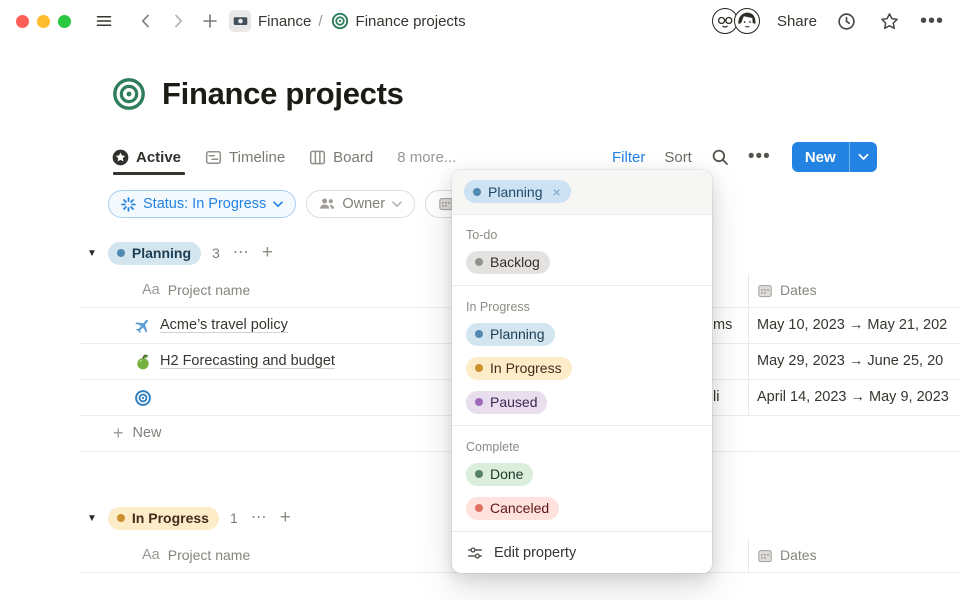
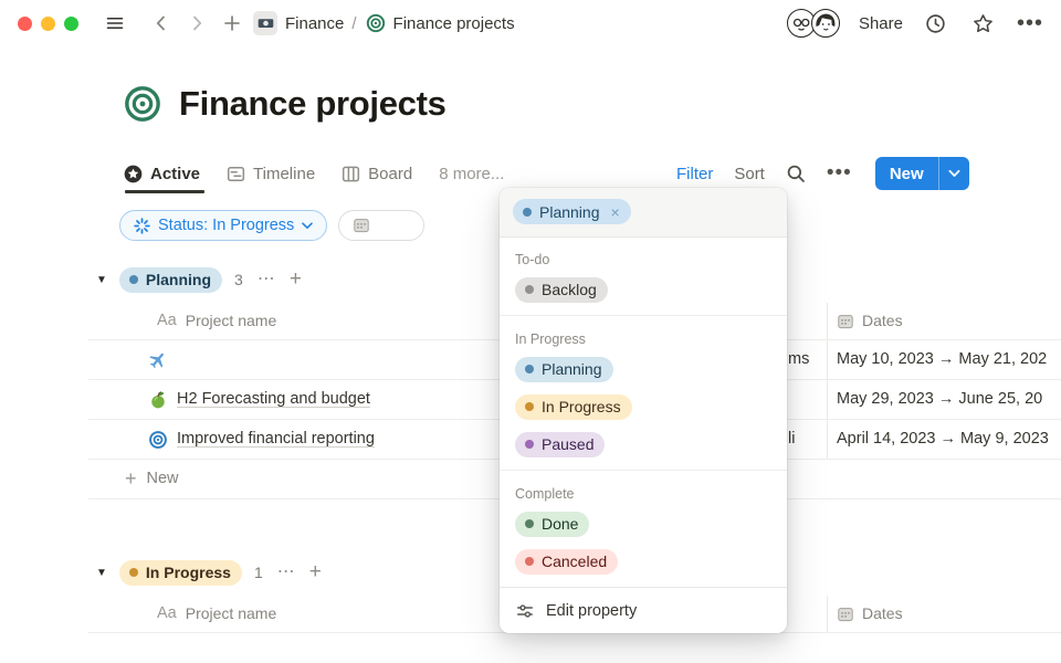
  Finance
  /
  Finance projects
  Share
  •••
  Finance projects
  Active
  Timeline
  Board
  8 more...
  Filter
  Sort
  •••
  New
  Status: In Progress
- Owner
  ▼
  Planning
  3
  ⋯
  +
  Aa
  Project name
  Dates
- Acme’s travel policy
  ms
  May 10, 2023 → May 21, 202
  H2 Forecasting and budget
  May 29, 2023 → June 25, 20
+ Improved financial reporting
  li
  April 14, 2023 → May 9, 2023
  +
  New
  ▼
  In Progress
  1
  ⋯
  +
  Aa
  Project name
  Dates
  Planning
  ×
  To-do
  Backlog
  In Progress
  Planning
  In Progress
  Paused
  Complete
  Done
  Canceled
  Edit property
